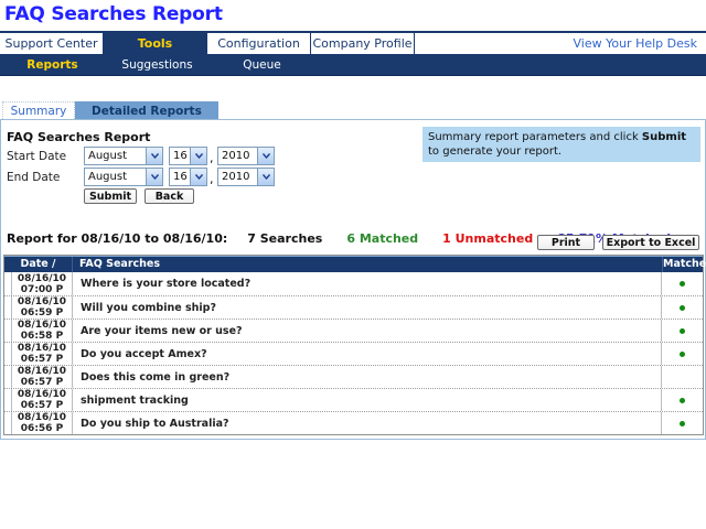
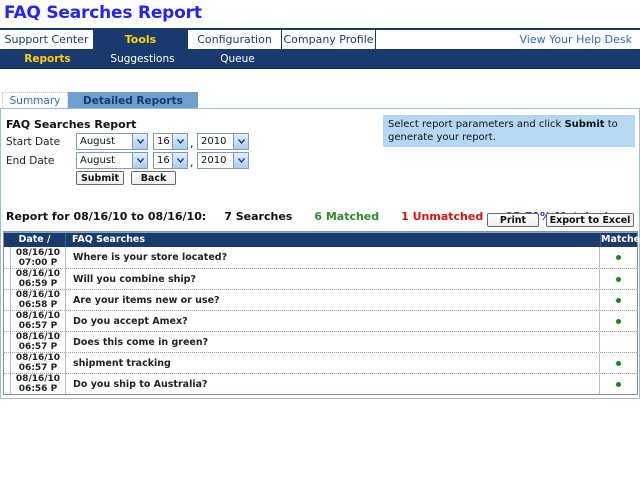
  FAQ Searches Report
  Support Center
  Tools
  Configuration
  Company Profile
  View Your Help Desk
  Reports
  Suggestions
  Queue
  Summary
  Detailed Reports
  FAQ Searches Report
  Start Date
  August
  16
  ,
  2010
  End Date
  August
  16
  ,
  2010
  Submit
  Back
- Summary report parameters and click Submit to generate your report.
+ Select report parameters and click Submit to generate your report.
  Report for 08/16/10 to 08/16/10:
  7 Searches
  6 Matched
  1 Unmatched
  Print
  Export to Excel
  Date / Time
  FAQ Searches
  Matche
  08/16/10
  07:00 P
  Where is your store located?
  08/16/10
  06:59 P
  Will you combine ship?
  08/16/10
  06:58 P
  Are your items new or use?
  08/16/10
  06:57 P
  Do you accept Amex?
  08/16/10
  06:57 P
  Does this come in green?
  08/16/10
  06:57 P
  shipment tracking
  08/16/10
  06:56 P
  Do you ship to Australia?
